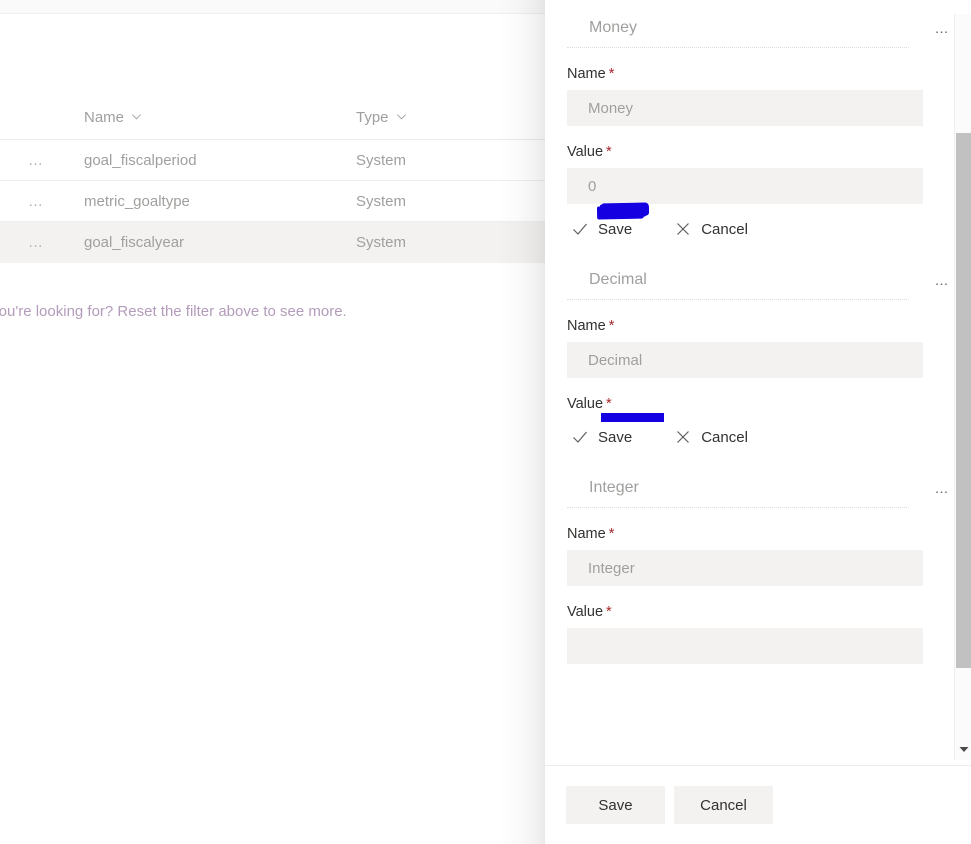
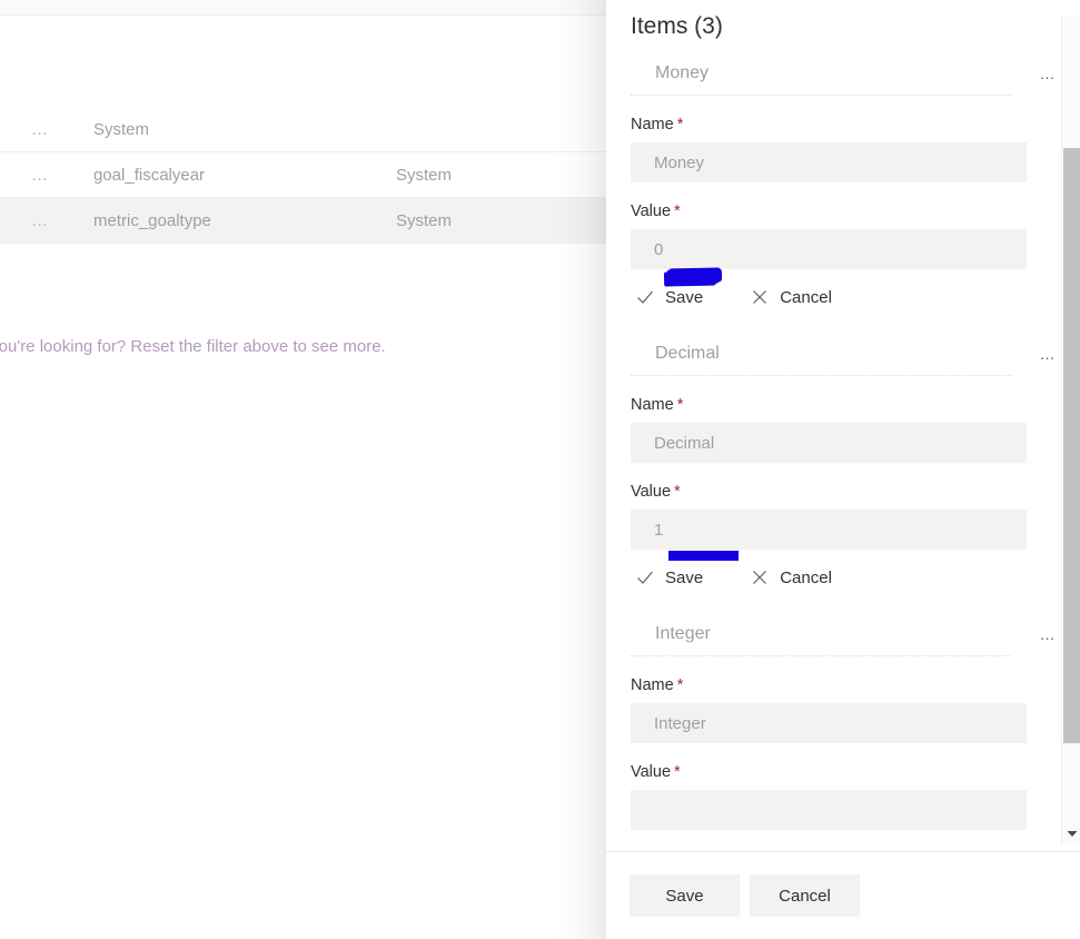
- Name
- Type
  …
- goal_fiscalperiod
  System
  …
- metric_goaltype
+ goal_fiscalyear
  System
  …
- goal_fiscalyear
+ metric_goaltype
  System
  ou're looking for? Reset the filter above to see more.
+ Items (3)
  Money
  …
  Name *
  Money
  Value *
  0
  Save
  Cancel
  Decimal
  …
  Name *
  Decimal
  Value *
+ 1
  Save
  Cancel
  Integer
  …
  Name *
  Integer
  Value *
  Save
  Cancel
